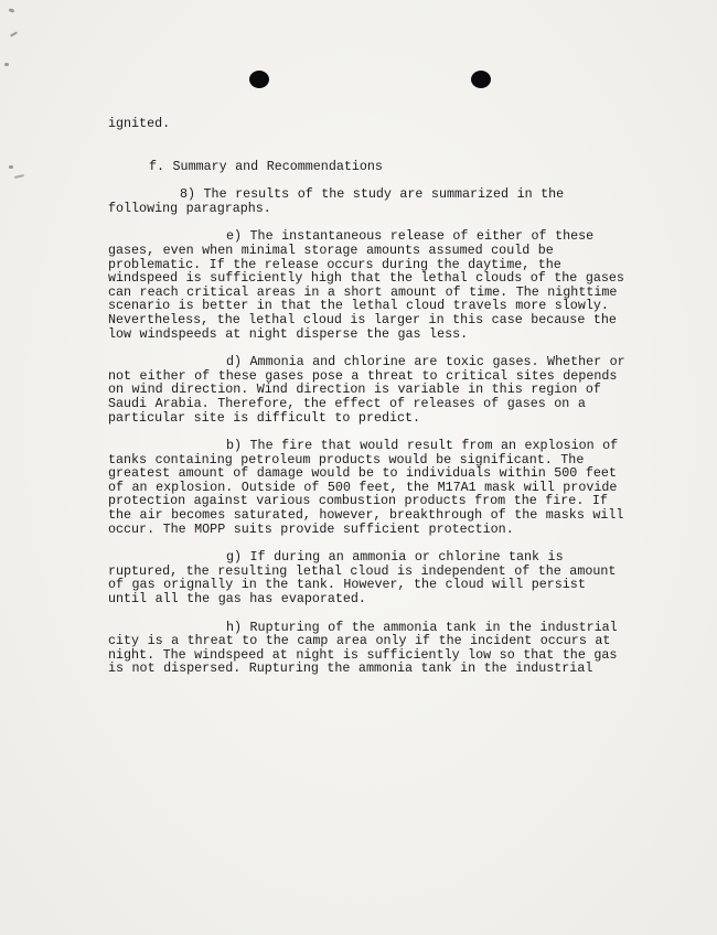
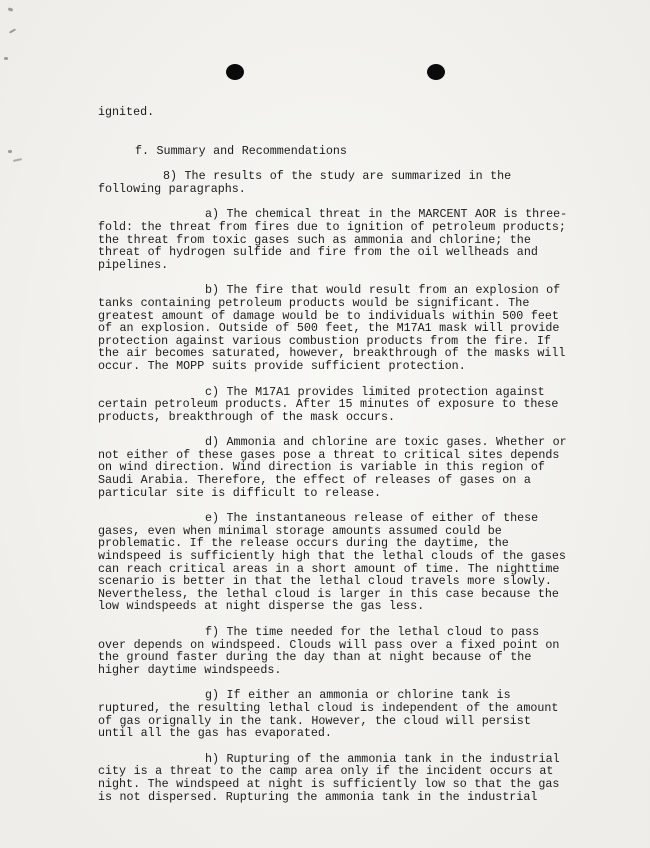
  ignited.
  f. Summary and Recommendations
  8) The results of the study are summarized in the following paragraphs.
+ a) The chemical threat in the MARCENT AOR is three-fold: the threat from fires due to ignition of petroleum products; the threat from toxic gases such as ammonia and chlorine; the threat of hydrogen sulfide and fire from the oil wellheads and pipelines.
- e) The instantaneous release of either of these gases, even when minimal storage amounts assumed could be problematic. If the release occurs during the daytime, the windspeed is sufficiently high that the lethal clouds of the gases can reach critical areas in a short amount of time. The nighttime scenario is better in that the lethal cloud travels more slowly. Nevertheless, the lethal cloud is larger in this case because the low windspeeds at night disperse the gas less.
+ b) The fire that would result from an explosion of tanks containing petroleum products would be significant. The greatest amount of damage would be to individuals within 500 feet of an explosion. Outside of 500 feet, the M17A1 mask will provide protection against various combustion products from the fire. If the air becomes saturated, however, breakthrough of the masks will occur. The MOPP suits provide sufficient protection.
+ c) The M17A1 provides limited protection against certain petroleum products. After 15 minutes of exposure to these products, breakthrough of the mask occurs.
- d) Ammonia and chlorine are toxic gases. Whether or not either of these gases pose a threat to critical sites depends on wind direction. Wind direction is variable in this region of Saudi Arabia. Therefore, the effect of releases of gases on a particular site is difficult to predict.
+ d) Ammonia and chlorine are toxic gases. Whether or not either of these gases pose a threat to critical sites depends on wind direction. Wind direction is variable in this region of Saudi Arabia. Therefore, the effect of releases of gases on a particular site is difficult to release.
- b) The fire that would result from an explosion of tanks containing petroleum products would be significant. The greatest amount of damage would be to individuals within 500 feet of an explosion. Outside of 500 feet, the M17A1 mask will provide protection against various combustion products from the fire. If the air becomes saturated, however, breakthrough of the masks will occur. The MOPP suits provide sufficient protection.
+ e) The instantaneous release of either of these gases, even when minimal storage amounts assumed could be problematic. If the release occurs during the daytime, the windspeed is sufficiently high that the lethal clouds of the gases can reach critical areas in a short amount of time. The nighttime scenario is better in that the lethal cloud travels more slowly. Nevertheless, the lethal cloud is larger in this case because the low windspeeds at night disperse the gas less.
+ f) The time needed for the lethal cloud to pass over depends on windspeed. Clouds will pass over a fixed point on the ground faster during the day than at night because of the higher daytime windspeeds.
- g) If during an ammonia or chlorine tank is ruptured, the resulting lethal cloud is independent of the amount of gas orignally in the tank. However, the cloud will persist until all the gas has evaporated.
+ g) If either an ammonia or chlorine tank is ruptured, the resulting lethal cloud is independent of the amount of gas orignally in the tank. However, the cloud will persist until all the gas has evaporated.
  h) Rupturing of the ammonia tank in the industrial city is a threat to the camp area only if the incident occurs at night. The windspeed at night is sufficiently low so that the gas is not dispersed. Rupturing the ammonia tank in the industrial
